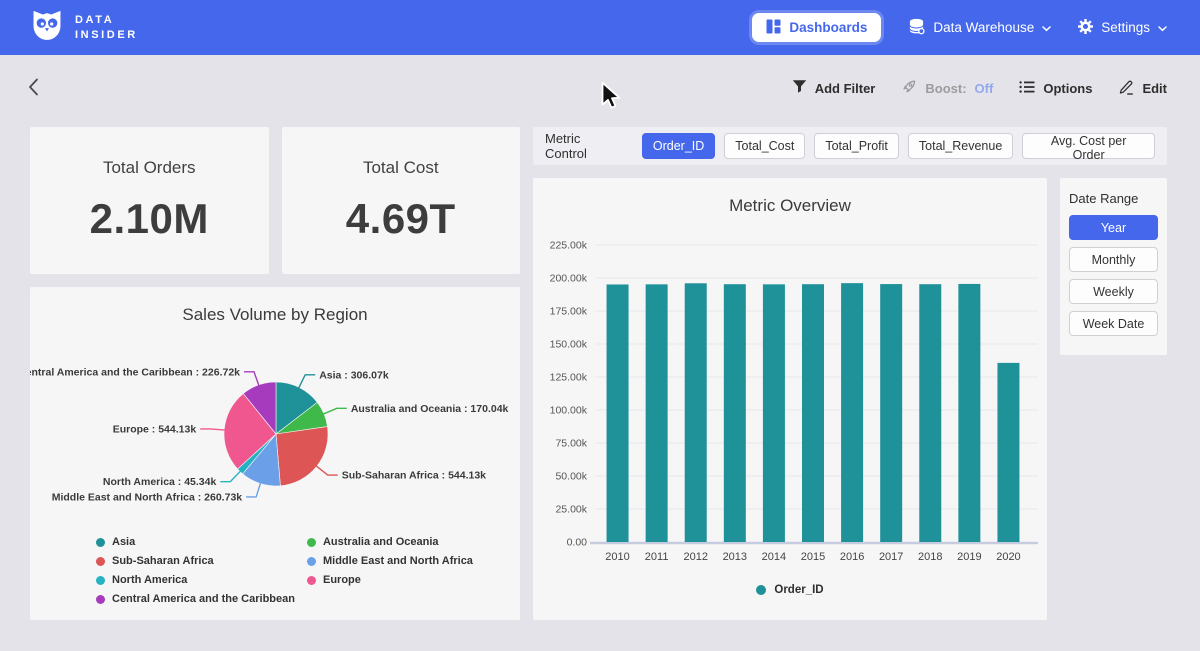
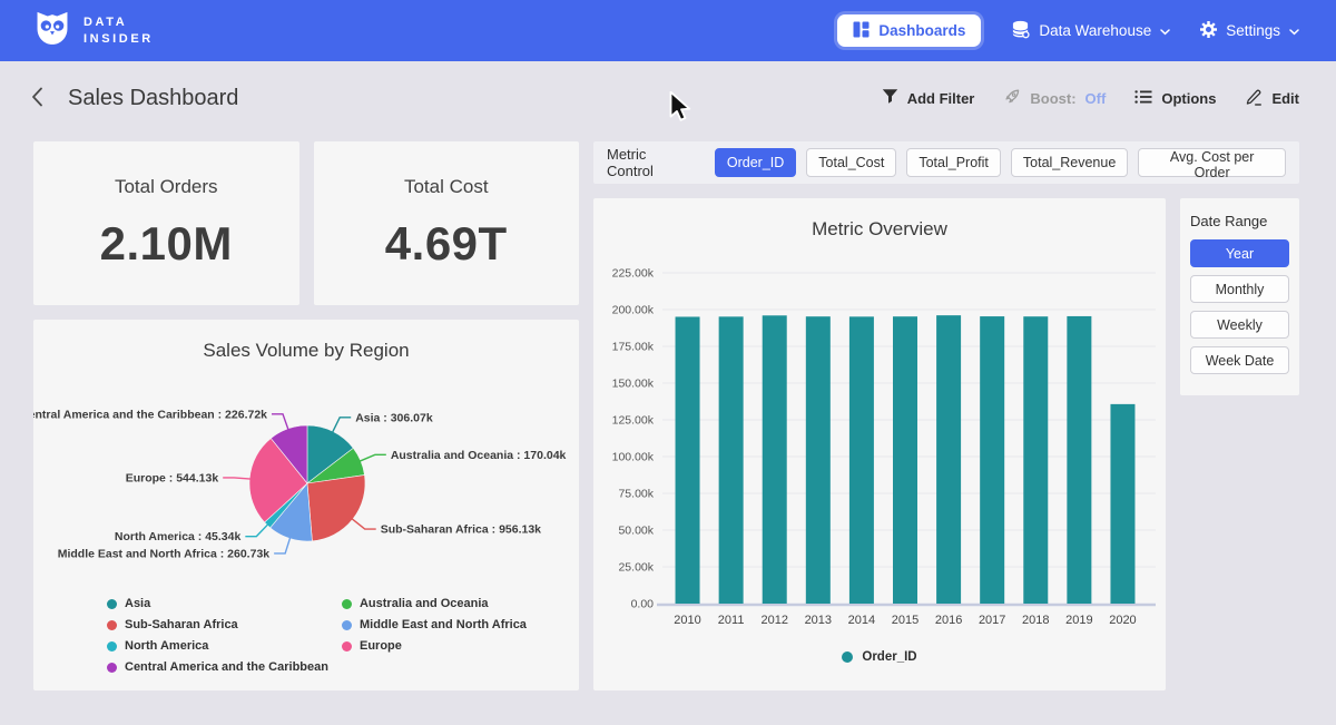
  DATA
  INSIDER
  Dashboards
  Data Warehouse
  Settings
+ Sales Dashboard
  Add Filter
  Boost:
  Off
  Options
  Edit
  Total Orders
  2.10M
  Total Cost
  4.69T
  Sales Volume by Region
  Asia : 306.07k
  Australia and Oceania : 170.04k
- Sub-Saharan Africa : 544.13k
+ Sub-Saharan Africa : 956.13k
  Middle East and North Africa : 260.73k
  North America : 45.34k
  Europe : 544.13k
  ntral America and the Caribbean : 226.72k
  Asia
  Sub-Saharan Africa
  North America
  Central America and the Caribbean
  Australia and Oceania
  Middle East and North Africa
  Europe
  Metric Control
  Order_ID
  Total_Cost
  Total_Profit
  Total_Revenue
  Avg. Cost per Order
  Metric Overview
  225.00k
  200.00k
  175.00k
  150.00k
  125.00k
  100.00k
  75.00k
  50.00k
  25.00k
  0.00
  2010
  2011
  2012
  2013
  2014
  2015
  2016
  2017
  2018
  2019
  2020
  Order_ID
  Date Range
  Year
  Monthly
  Weekly
  Week Date
